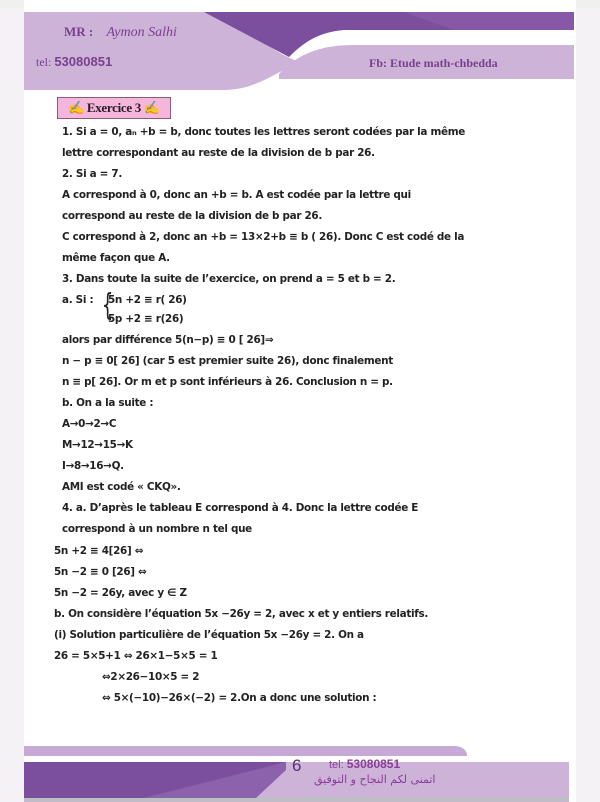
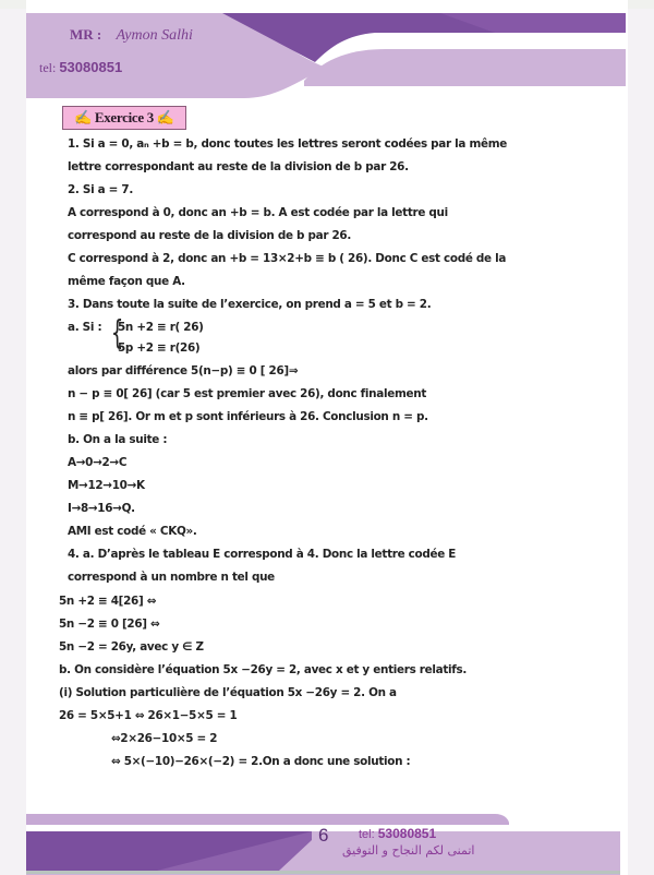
  MR : Aymon Salhi
  tel: 53080851
- Fb: Etude math-chbedda
  ✍ Exercice 3 ✍
  1. Si a = 0, aₙ +b = b, donc toutes les lettres seront codées par la même
  lettre correspondant au reste de la division de b par 26.
  2. Si a = 7.
  A correspond à 0, donc an +b = b. A est codée par la lettre qui
  correspond au reste de la division de b par 26.
  C correspond à 2, donc an +b = 13×2+b ≡ b ( 26). Donc C est codé de la
  même façon que A.
  3. Dans toute la suite de l’exercice, on prend a = 5 et b = 2.
  a. Si :
  {
  5n +2 ≡ r( 26)
  5p +2 ≡ r(26)
  alors par différence 5(n−p) ≡ 0 [ 26]⇒
- n − p ≡ 0[ 26] (car 5 est premier suite 26), donc finalement
+ n − p ≡ 0[ 26] (car 5 est premier avec 26), donc finalement
  n ≡ p[ 26]. Or m et p sont inférieurs à 26. Conclusion n = p.
  b. On a la suite :
  A→0→2→C
- M→12→15→K
+ M→12→10→K
  I→8→16→Q.
  AMI est codé « CKQ».
  4. a. D’après le tableau E correspond à 4. Donc la lettre codée E
  correspond à un nombre n tel que
  5n +2 ≡ 4[26] ⇔
  5n −2 ≡ 0 [26] ⇔
  5n −2 = 26y, avec y ∈ Z
  b. On considère l’équation 5x −26y = 2, avec x et y entiers relatifs.
  (i) Solution particulière de l’équation 5x −26y = 2. On a
  26 = 5×5+1 ⇔ 26×1−5×5 = 1
  ⇔2×26−10×5 = 2
  ⇔ 5×(−10)−26×(−2) = 2.On a donc une solution :
  6
  tel: 53080851
  اتمنى لكم النجاح و التوفيق
